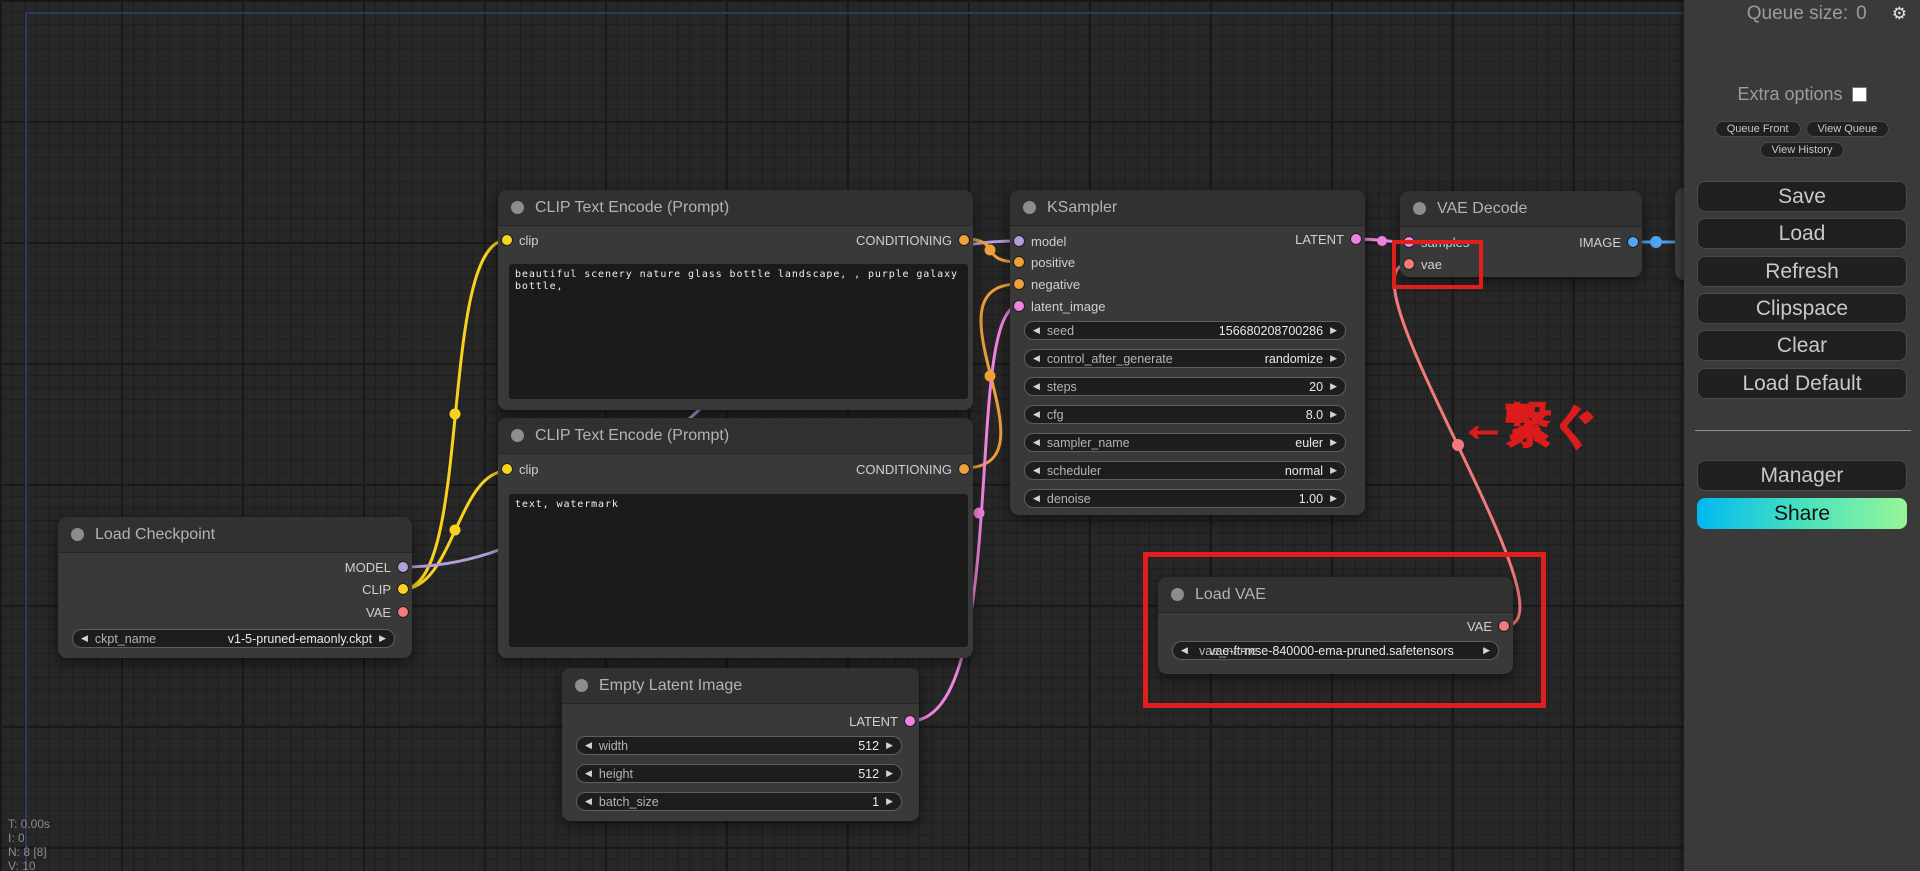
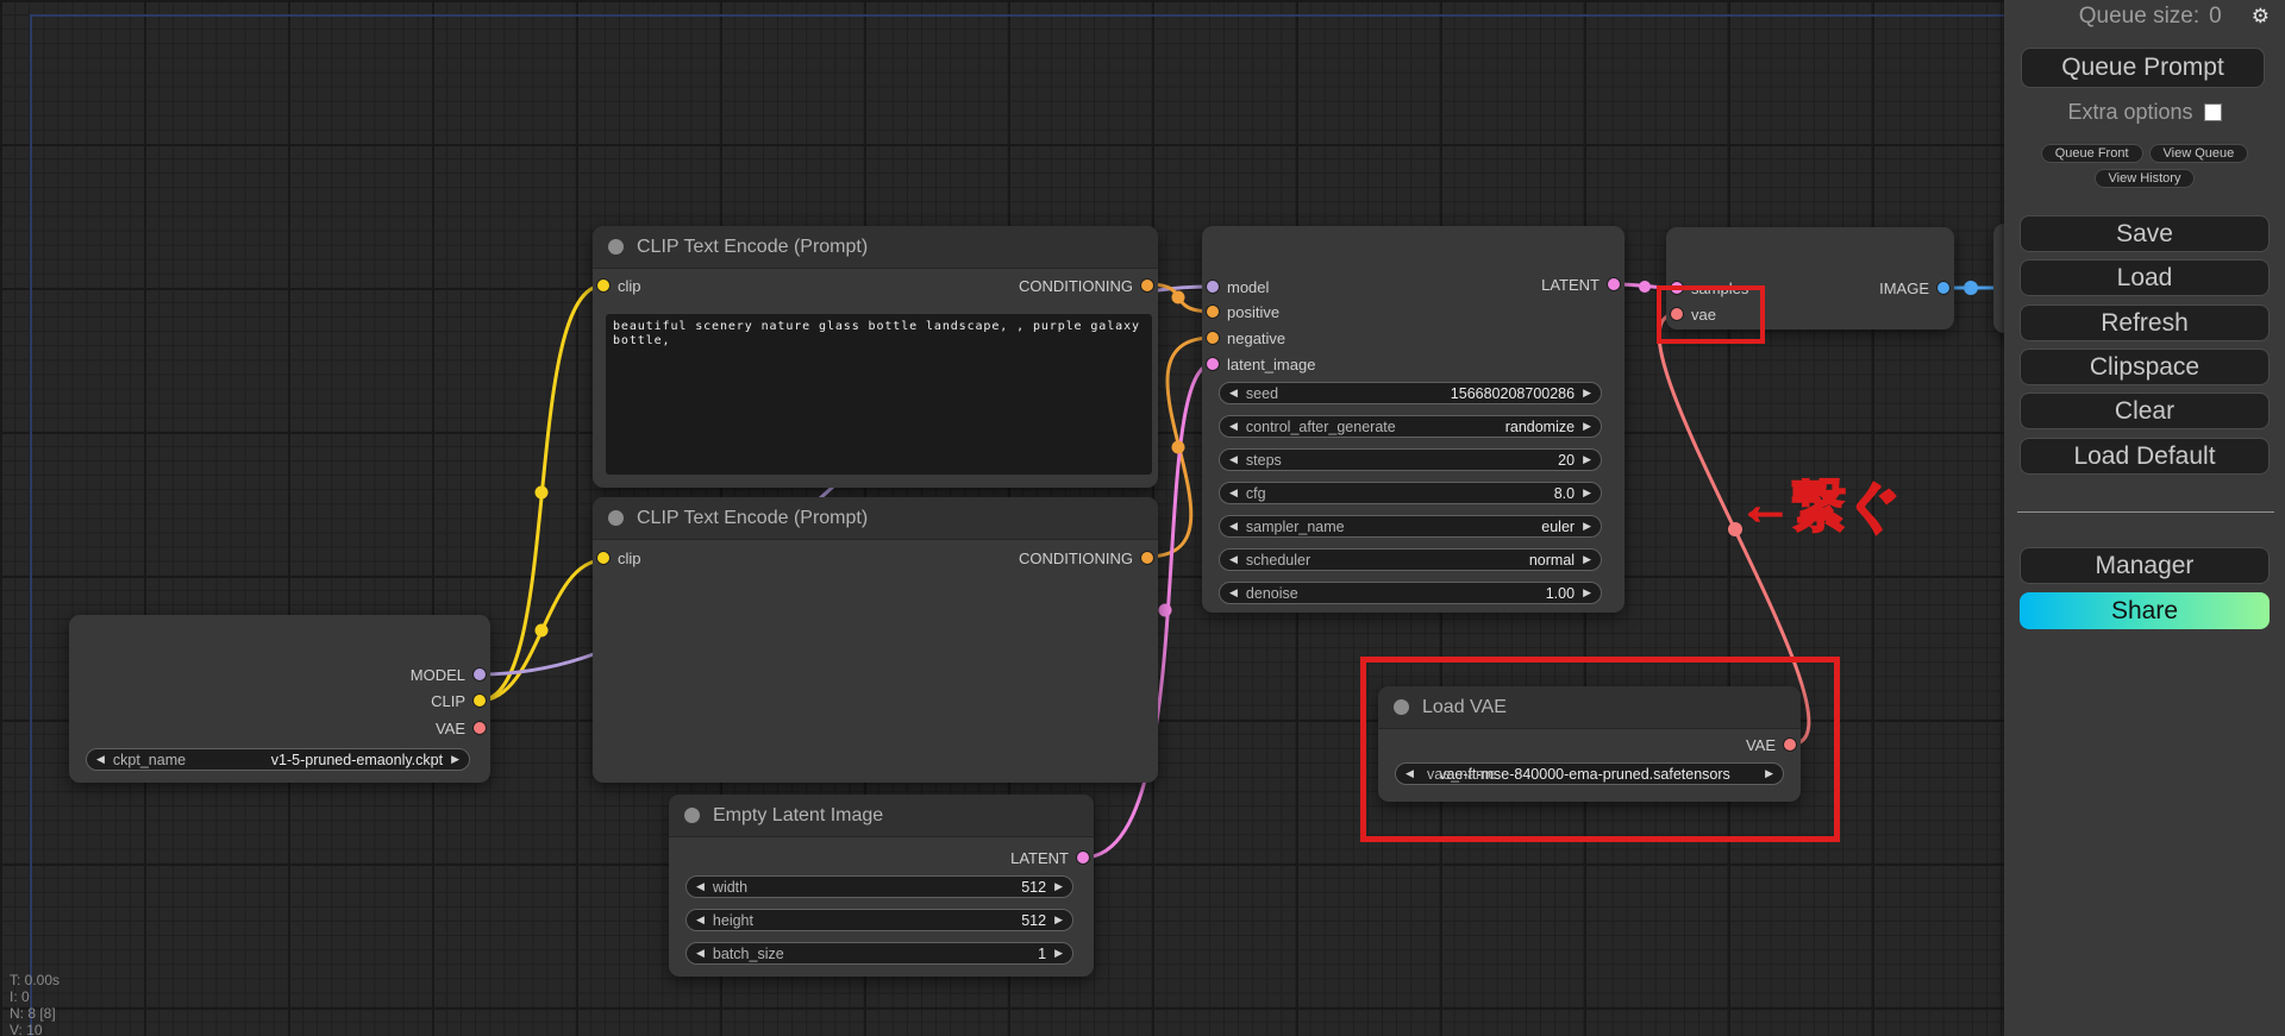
- Load Checkpoint
  MODEL
  CLIP
  VAE
  ◀
  ckpt_name
  v1-5-pruned-emaonly.ckpt
  ▶
  CLIP Text Encode (Prompt)
  clip
  CONDITIONING
  beautiful scenery nature glass bottle landscape, , purple galaxy bottle,
  CLIP Text Encode (Prompt)
  clip
  CONDITIONING
- text, watermark
- KSampler
  model
  positive
  negative
  latent_image
  LATENT
  ◀
  seed
  156680208700286
  ▶
  ◀
  control_after_generate
  randomize
  ▶
  ◀
  steps
  20
  ▶
  ◀
  cfg
  8.0
  ▶
  ◀
  sampler_name
  euler
  ▶
  ◀
  scheduler
  normal
  ▶
  ◀
  denoise
  1.00
  ▶
  Empty Latent Image
  LATENT
  ◀
  width
  512
  ▶
  ◀
  height
  512
  ▶
  ◀
  batch_size
  1
  ▶
- VAE Decode
  samples
  vae
  IMAGE
  Load VAE
  VAE
  ◀
  vae-ft-mse-840000-ema-pruned.safetensors
  vae_name
  ▶
  T: 0.00s
  I: 0
  N: 8 [8]
  V: 10
  ←繋ぐ
  Queue size:
  0
  ⚙
+ Queue Prompt
  Extra options
  Queue Front
  View Queue
  View History
  Save
  Load
  Refresh
  Clipspace
  Clear
  Load Default
  Manager
  Share
